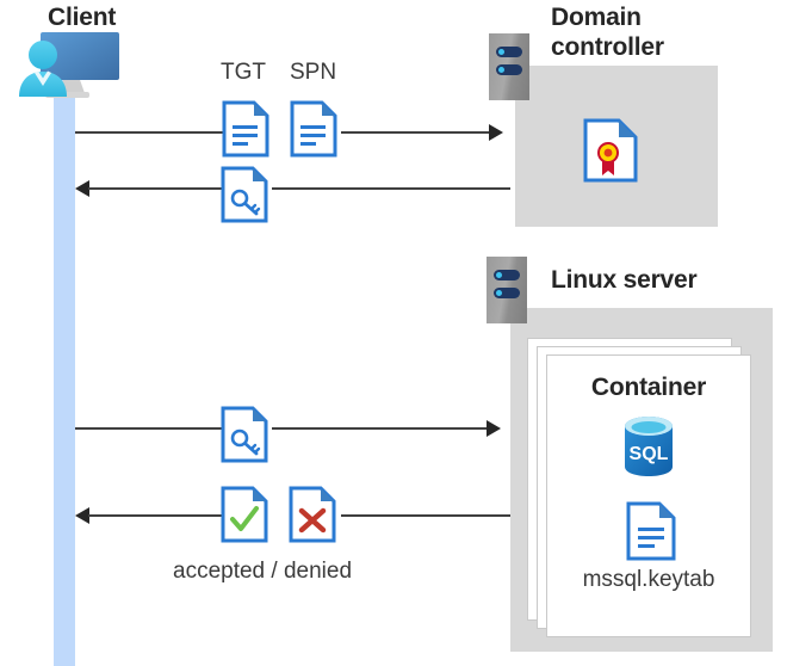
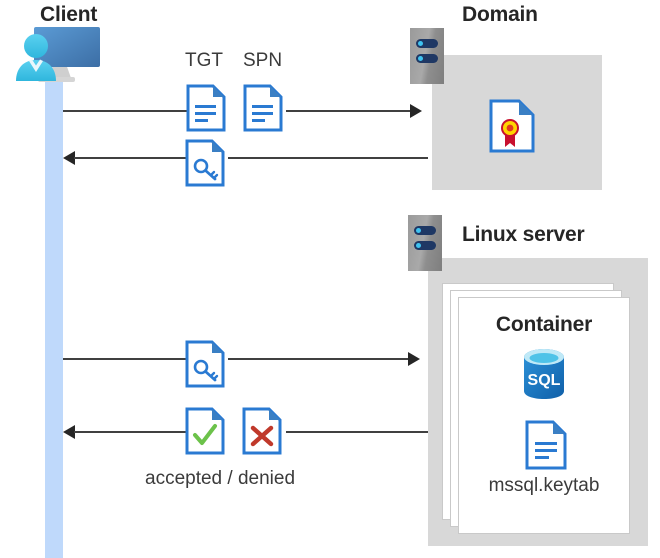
  Client
  Domain
- controller
  Linux server
  Container
  SQL
  mssql.keytab
  TGT
  SPN
  accepted / denied
